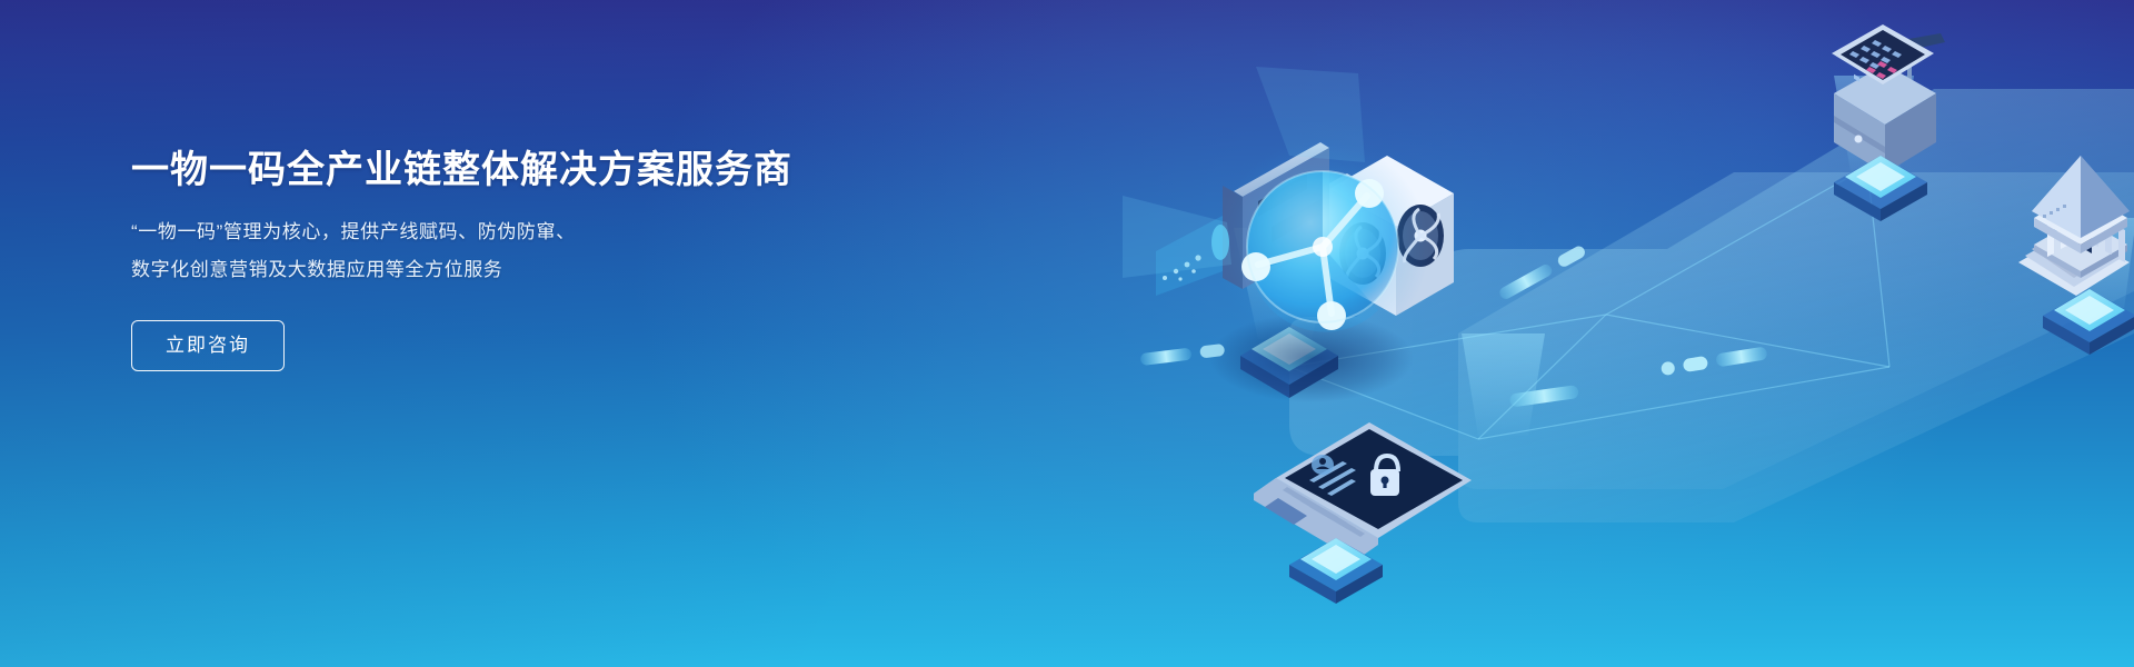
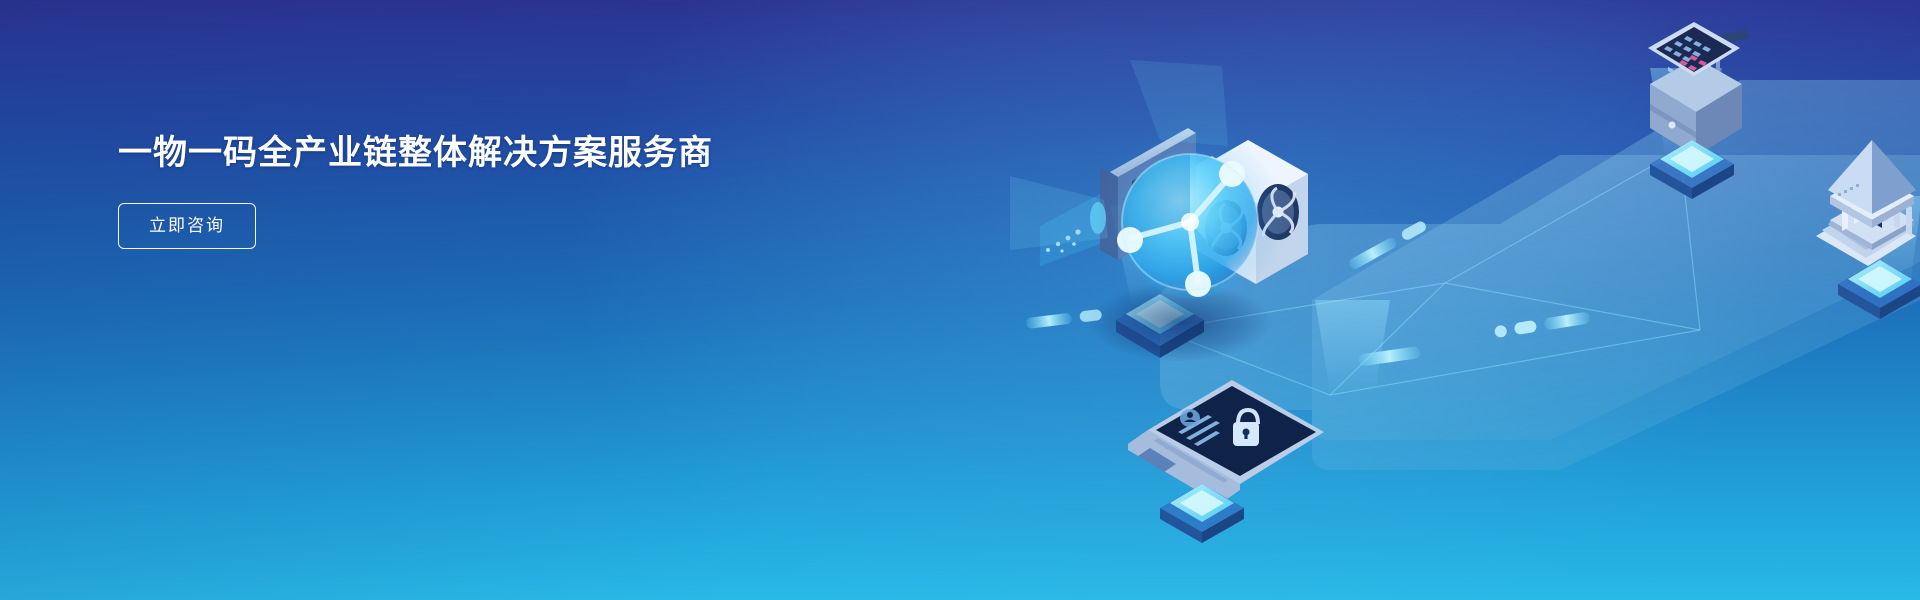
  一物一码全产业链整体解决方案服务商
- “一物一码”管理为核心，提供产线赋码、防伪防窜、
- 数字化创意营销及大数据应用等全方位服务
  立即咨询
